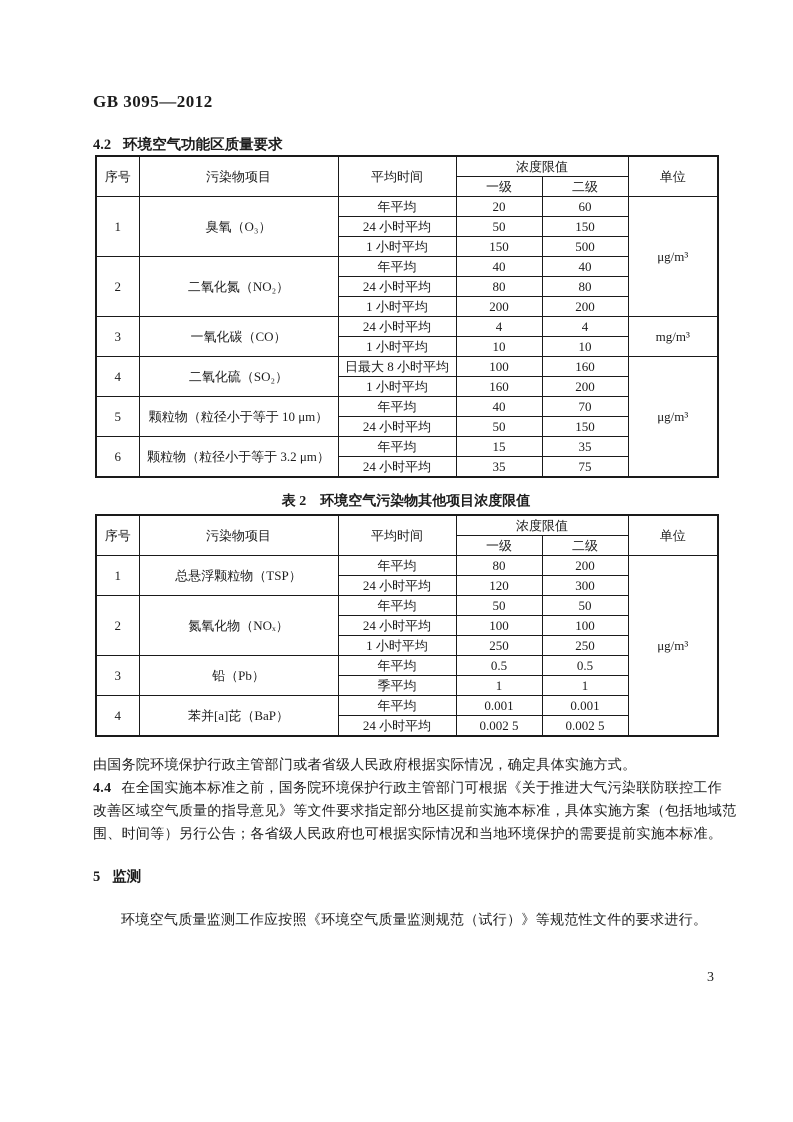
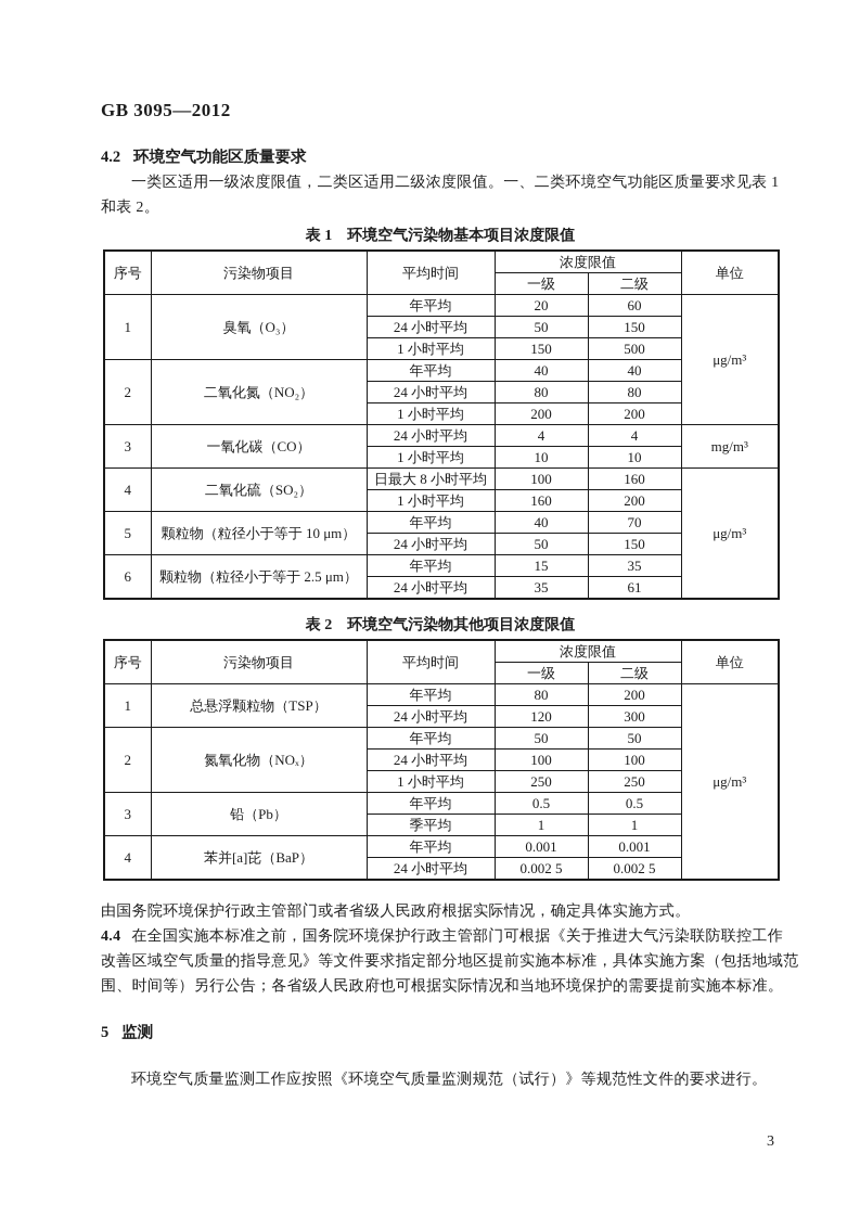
  GB 3095—2012
  4.2 环境空气功能区质量要求
+ 一类区适用一级浓度限值，二类区适用二级浓度限值。一、二类环境空气功能区质量要求见表 1
+ 和表 2。
+ 表 1 环境空气污染物基本项目浓度限值
  序号	污染物项目	平均时间	浓度限值	单位
  一级	二级
  1	臭氧（O₃）	年平均	20	60	μg/m³
  24 小时平均	50	150
  1 小时平均	150	500
  2	二氧化氮（NO₂）	年平均	40	40
  24 小时平均	80	80
  1 小时平均	200	200
  3	一氧化碳（CO）	24 小时平均	4	4	mg/m³
  1 小时平均	10	10
  4	二氧化硫（SO₂）	日最大 8 小时平均	100	160	μg/m³
  1 小时平均	160	200
  5	颗粒物（粒径小于等于 10 μm）	年平均	40	70
  24 小时平均	50	150
- 6	颗粒物（粒径小于等于 3.2 μm）	年平均	15	35
+ 6	颗粒物（粒径小于等于 2.5 μm）	年平均	15	35
- 24 小时平均	35	75
+ 24 小时平均	35	61
  表 2 环境空气污染物其他项目浓度限值
  序号	污染物项目	平均时间	浓度限值	单位
  一级	二级
  1	总悬浮颗粒物（TSP）	年平均	80	200	μg/m³
  24 小时平均	120	300
  2	氮氧化物（NOₓ）	年平均	50	50
  24 小时平均	100	100
  1 小时平均	250	250
  3	铅（Pb）	年平均	0.5	0.5
  季平均	1	1
  4	苯并[a]芘（BaP）	年平均	0.001	0.001
  24 小时平均	0.002 5	0.002 5
  由国务院环境保护行政主管部门或者省级人民政府根据实际情况，确定具体实施方式。
  4.4 在全国实施本标准之前，国务院环境保护行政主管部门可根据《关于推进大气污染联防联控工作
  改善区域空气质量的指导意见》等文件要求指定部分地区提前实施本标准，具体实施方案（包括地域范
  围、时间等）另行公告；各省级人民政府也可根据实际情况和当地环境保护的需要提前实施本标准。
  5 监测
  环境空气质量监测工作应按照《环境空气质量监测规范（试行）》等规范性文件的要求进行。
  3
